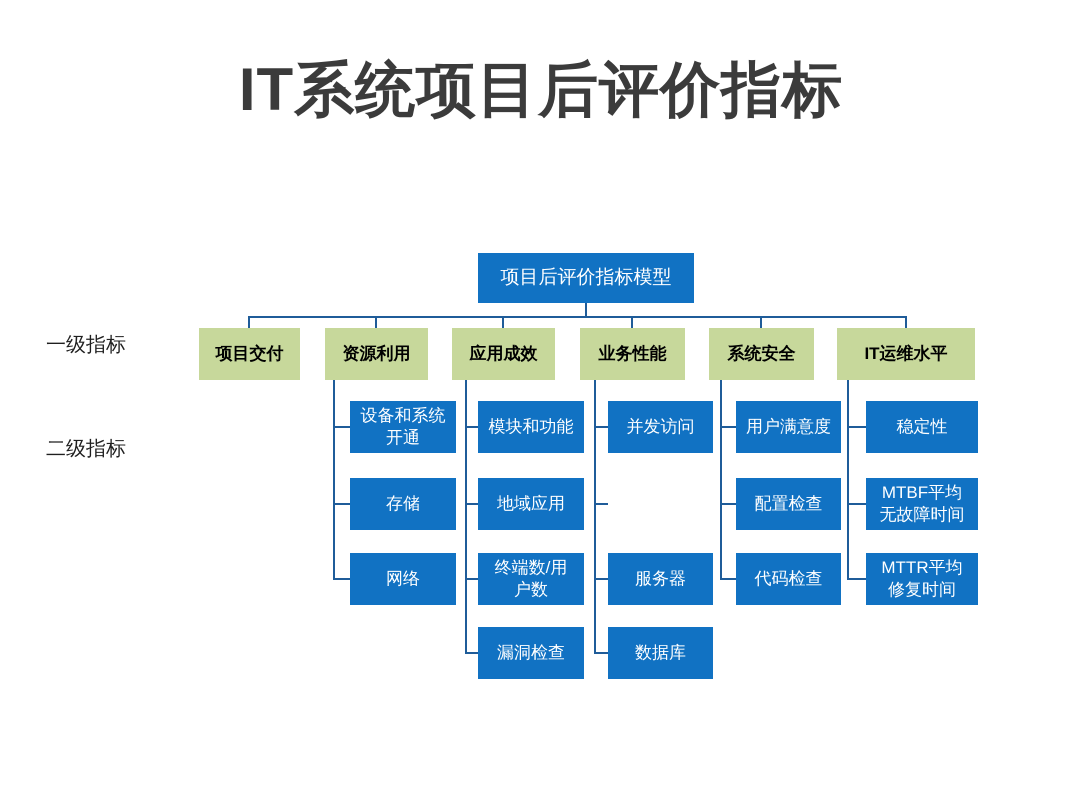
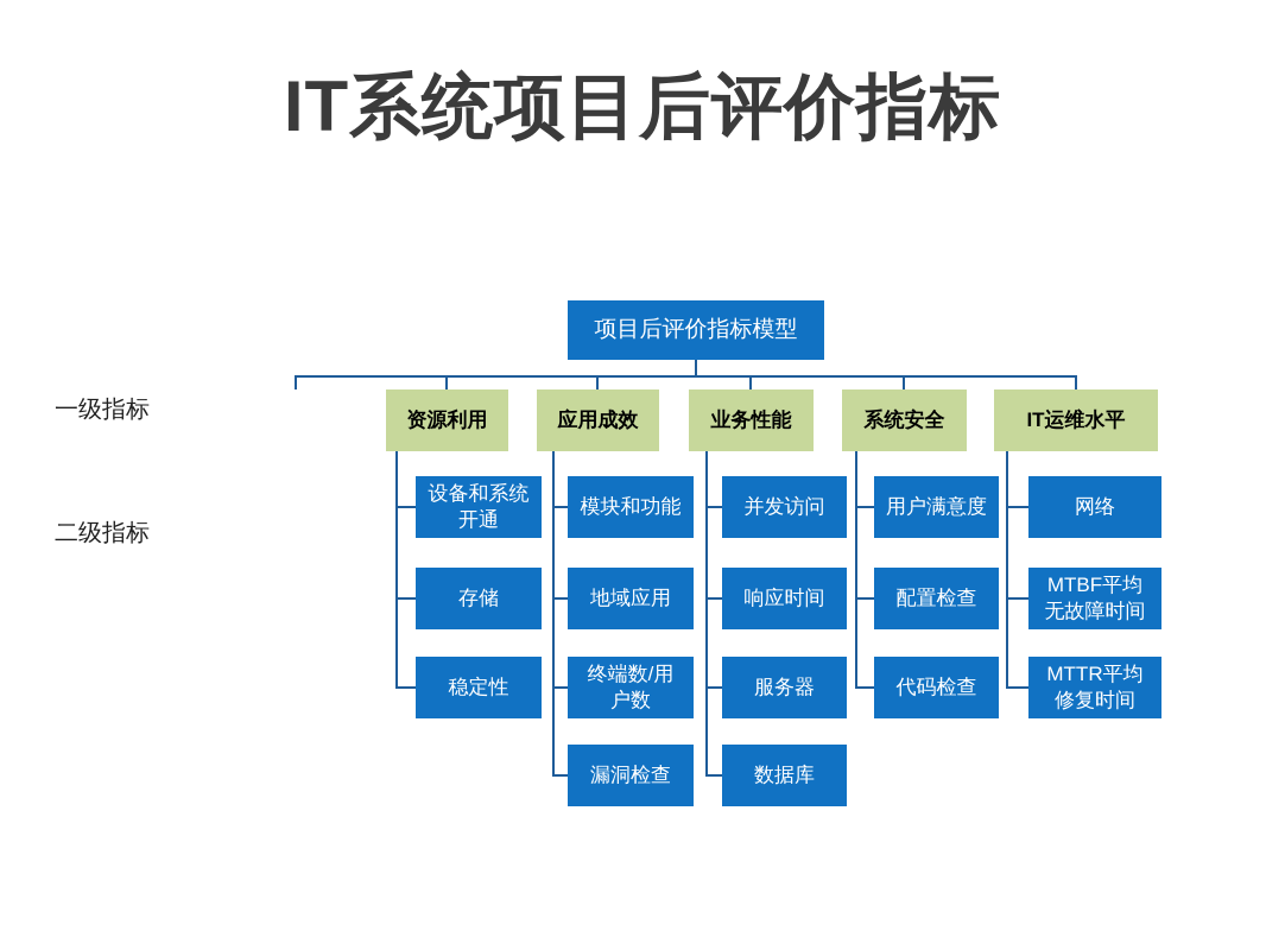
  IT系统项目后评价指标
  一级指标
  二级指标
  项目后评价指标模型
- 项目交付
  资源利用
  应用成效
  业务性能
  系统安全
  IT运维水平
  设备和系统
  开通
  存储
- 网络
+ 稳定性
  模块和功能
  地域应用
  终端数/用
  户数
  漏洞检查
  并发访问
+ 响应时间
  服务器
  数据库
  用户满意度
  配置检查
  代码检查
- 稳定性
+ 网络
  MTBF平均
  无故障时间
  MTTR平均
  修复时间
